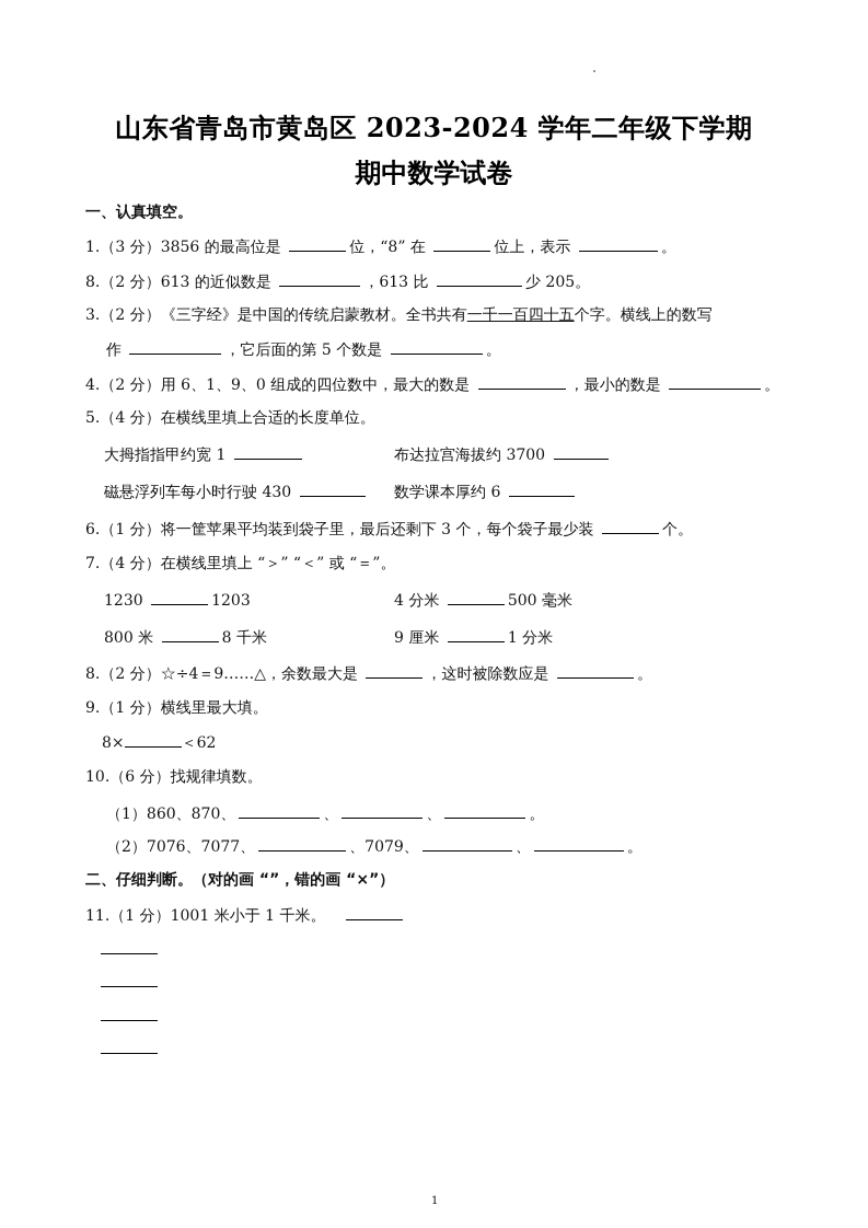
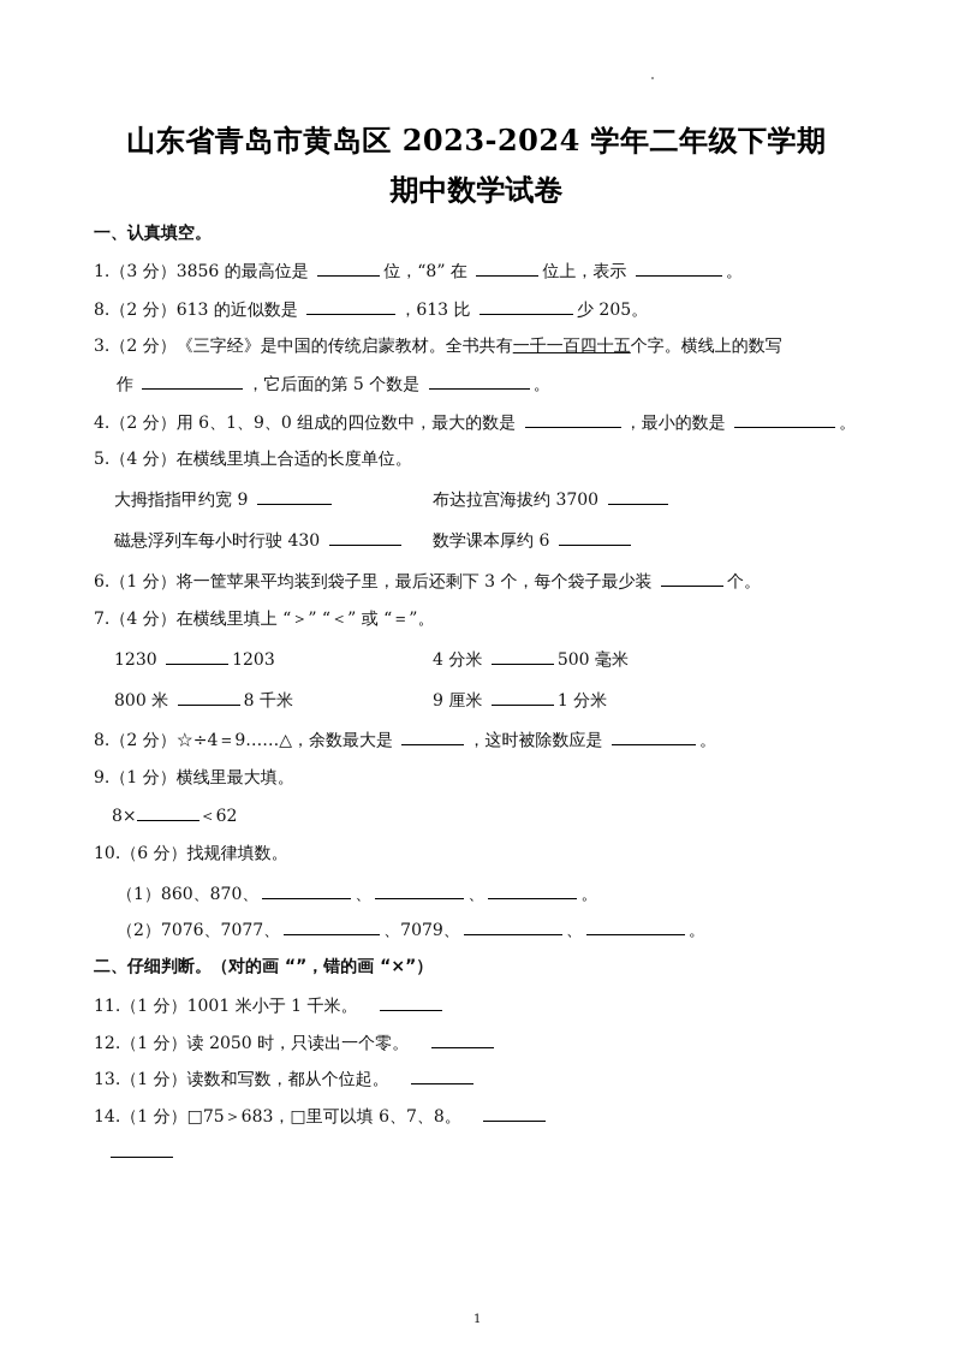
  山东省青岛市黄岛区 2023-2024 学年二年级下学期
  期中数学试卷
  一、认真填空。
  1.（3 分）3856 的最高位是 位，“8” 在 位上，表示 。
  8.（2 分）613 的近似数是 ，613 比 少 205。
  3.（2 分）《三字经》是中国的传统启蒙教材。全书共有一千一百四十五个字。横线上的数写
  作 ，它后面的第 5 个数是 。
  4.（2 分）用 6、1、9、0 组成的四位数中，最大的数是 ，最小的数是 。
  5.（4 分）在横线里填上合适的长度单位。
- 大拇指指甲约宽 1
+ 大拇指指甲约宽 9
  布达拉宫海拔约 3700
  磁悬浮列车每小时行驶 430
  数学课本厚约 6
  6.（1 分）将一筐苹果平均装到袋子里，最后还剩下 3 个，每个袋子最少装 个。
  7.（4 分）在横线里填上 “＞” “＜” 或 “＝”。
  1230 1203
  4 分米 500 毫米
  800 米 8 千米
  9 厘米 1 分米
  8.（2 分）☆÷4＝9……△，余数最大是 ，这时被除数应是 。
  9.（1 分）横线里最大填。
  8× ＜62
  10.（6 分）找规律填数。
  （1）860、870、 、 、 。
  （2）7076、7077、 、7079、 、 。
  二、仔细判断。（对的画 “”，错的画 “×”）
  11.（1 分）1001 米小于 1 千米。
+ 12.（1 分）读 2050 时，只读出一个零。
+ 13.（1 分）读数和写数，都从个位起。
+ 14.（1 分）□75＞683，□里可以填 6、7、8。
  1
